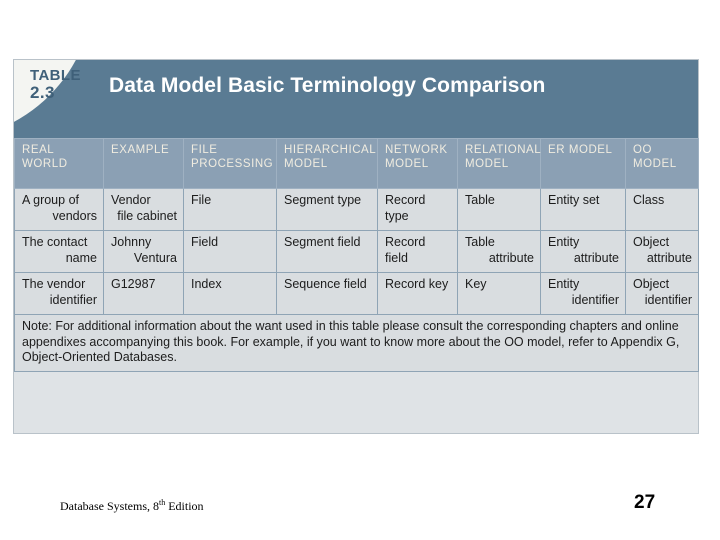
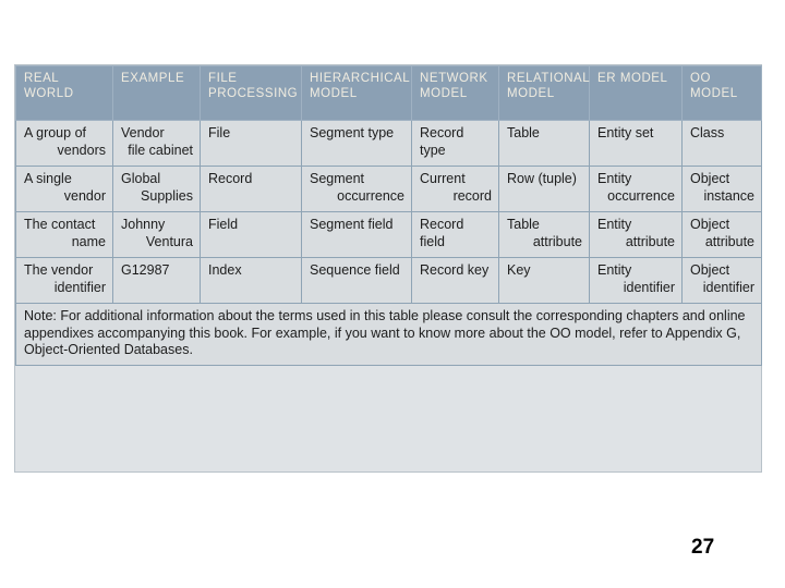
- TABLE
- 2.3
- Data Model Basic Terminology Comparison
  REAL WORLD	EXAMPLE	FILE PROCESSING	HIERARCHICAL MODEL	NETWORK MODEL	RELATIONAL MODEL	ER MODEL	OO MODEL
  A group ofvendors	Vendorfile cabinet	File	Segment type	Record type	Table	Entity set	Class
+ A singlevendor	GlobalSupplies	Record	Segmentoccurrence	Currentrecord	Row (tuple)	Entityoccurrence	Objectinstance
  The contactname	JohnnyVentura	Field	Segment field	Record field	Tableattribute	Entityattribute	Objectattribute
  The vendoridentifier	G12987	Index	Sequence field	Record key	Key	Entityidentifier	Objectidentifier
- Note: For additional information about the want used in this table please consult the corresponding chapters and online appendixes accompanying this book. For example, if you want to know more about the OO model, refer to Appendix G, Object-Oriented Databases.
+ Note: For additional information about the terms used in this table please consult the corresponding chapters and online appendixes accompanying this book. For example, if you want to know more about the OO model, refer to Appendix G, Object-Oriented Databases.
- Database Systems, 8th Edition
  27
